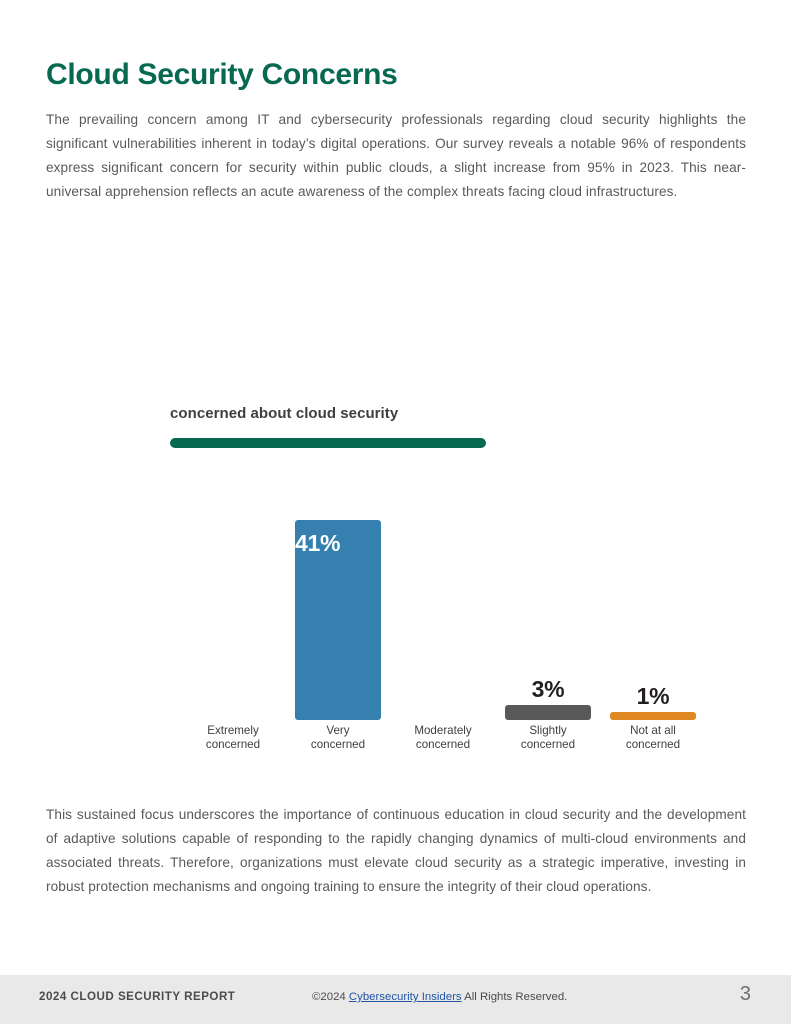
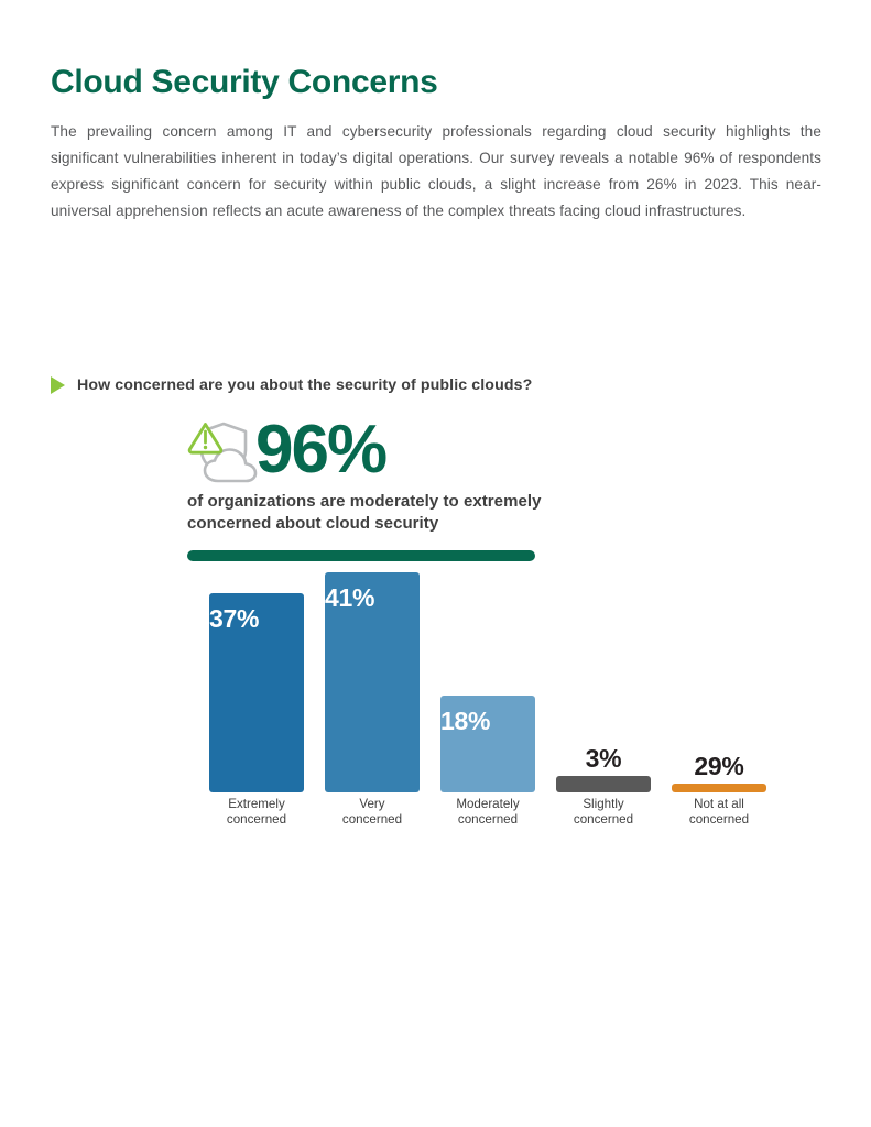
  Cloud Security Concerns
- The prevailing concern among IT and cybersecurity professionals regarding cloud security highlights the significant vulnerabilities inherent in today’s digital operations. Our survey reveals a notable 96% of respondents express significant concern for security within public clouds, a slight increase from 95% in 2023. This near-universal apprehension reflects an acute awareness of the complex threats facing cloud infrastructures.
+ The prevailing concern among IT and cybersecurity professionals regarding cloud security highlights the significant vulnerabilities inherent in today’s digital operations. Our survey reveals a notable 96% of respondents express significant concern for security within public clouds, a slight increase from 26% in 2023. This near-universal apprehension reflects an acute awareness of the complex threats facing cloud infrastructures.
+ How concerned are you about the security of public clouds?
+ 96%
+ of organizations are moderately to extremely
  concerned about cloud security
+ 37%
  Extremely
  concerned
  41%
  Very
  concerned
+ 18%
  Moderately
  concerned
  3%
  Slightly
  concerned
- 1%
+ 29%
  Not at all
  concerned
- This sustained focus underscores the importance of continuous education in cloud security and the development of adaptive solutions capable of responding to the rapidly changing dynamics of multi-cloud environments and associated threats. Therefore, organizations must elevate cloud security as a strategic imperative, investing in robust protection mechanisms and ongoing training to ensure the integrity of their cloud operations.
- 2024 CLOUD SECURITY REPORT
- ©2024 Cybersecurity Insiders All Rights Reserved.
- 3
